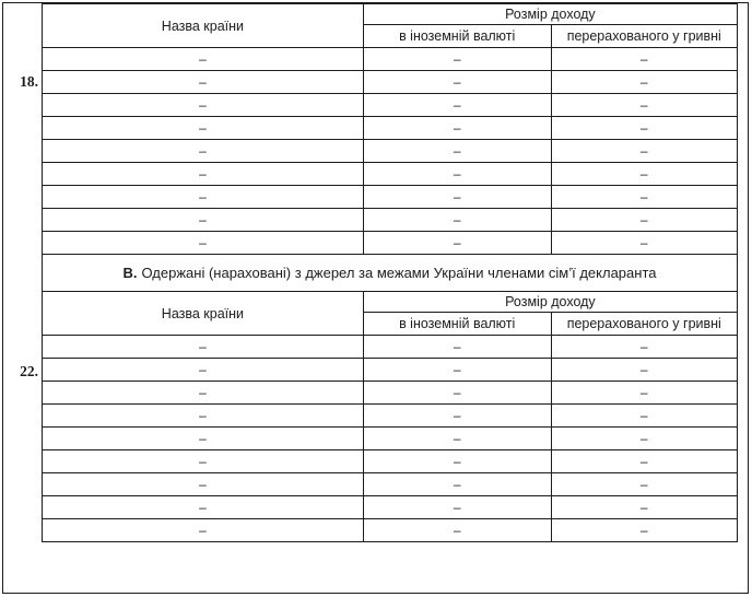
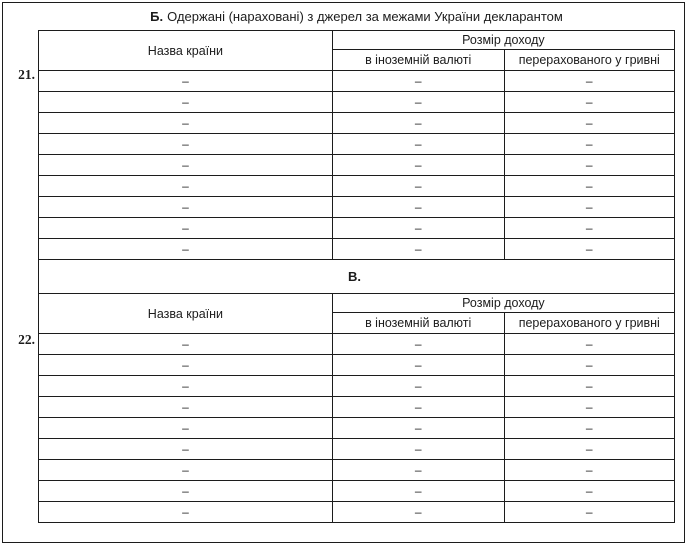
+ Б. Одержані (нараховані) з джерел за межами України декларантом
- 18.
+ 21.
  22.
  Назва країни	Розмір доходу
  в іноземній валюті	перерахованого у гривні
  –	–	–
  –	–	–
  –	–	–
  –	–	–
  –	–	–
  –	–	–
  –	–	–
  –	–	–
  –	–	–
  В.
- Одержані (нараховані) з джерел за межами України членами сім’ї декларанта
  Назва країни	Розмір доходу
  в іноземній валюті	перерахованого у гривні
  –	–	–
  –	–	–
  –	–	–
  –	–	–
  –	–	–
  –	–	–
  –	–	–
  –	–	–
  –	–	–
